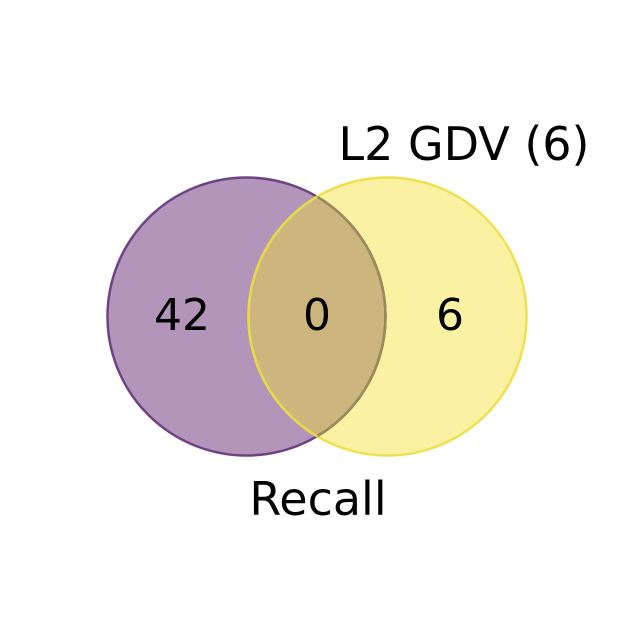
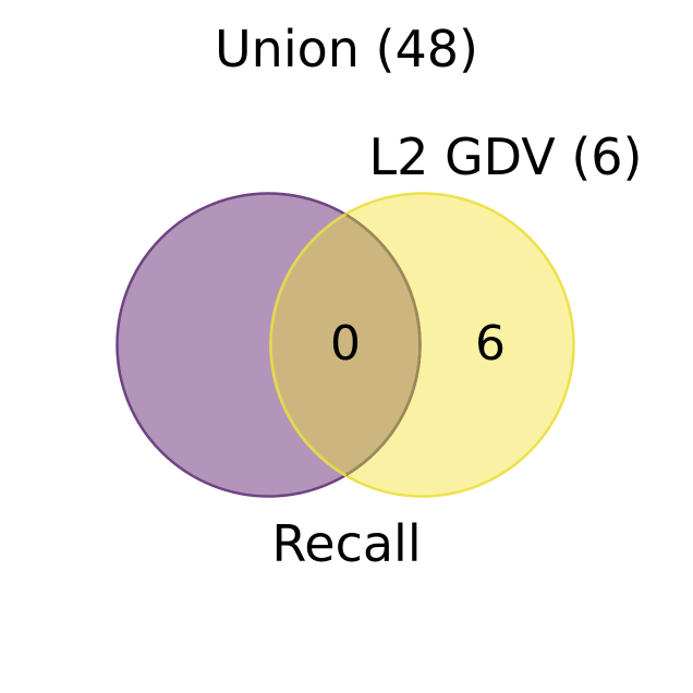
+ Union (48)
  L2 GDV (6)
- 42
  0
  6
  Recall
